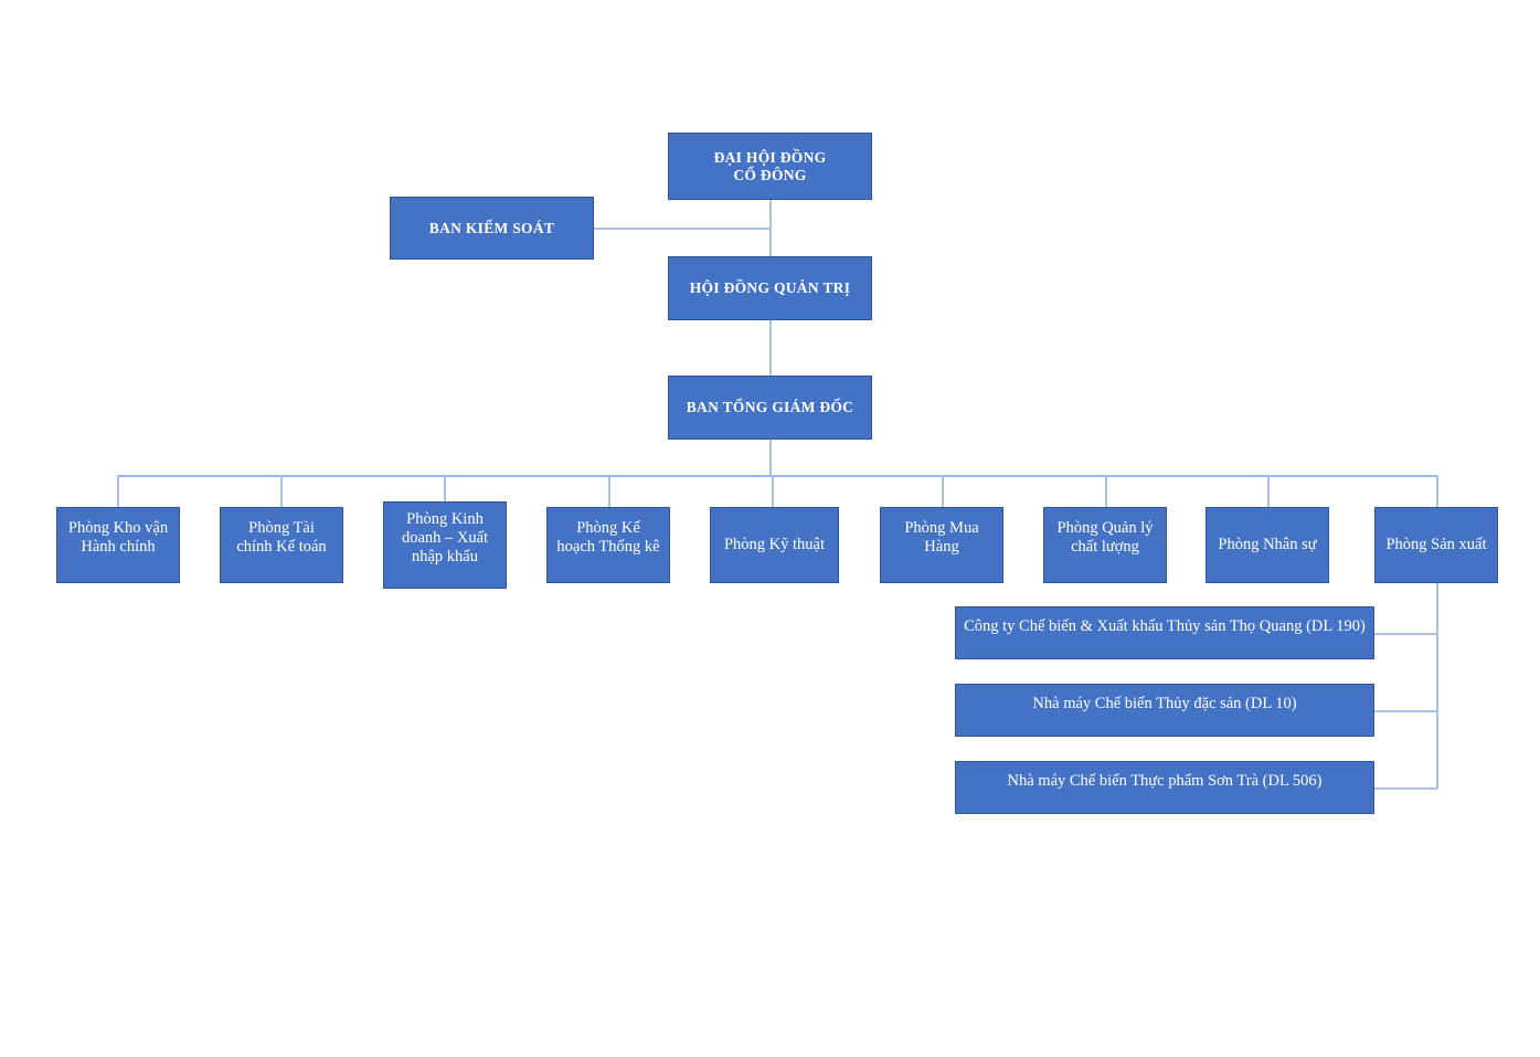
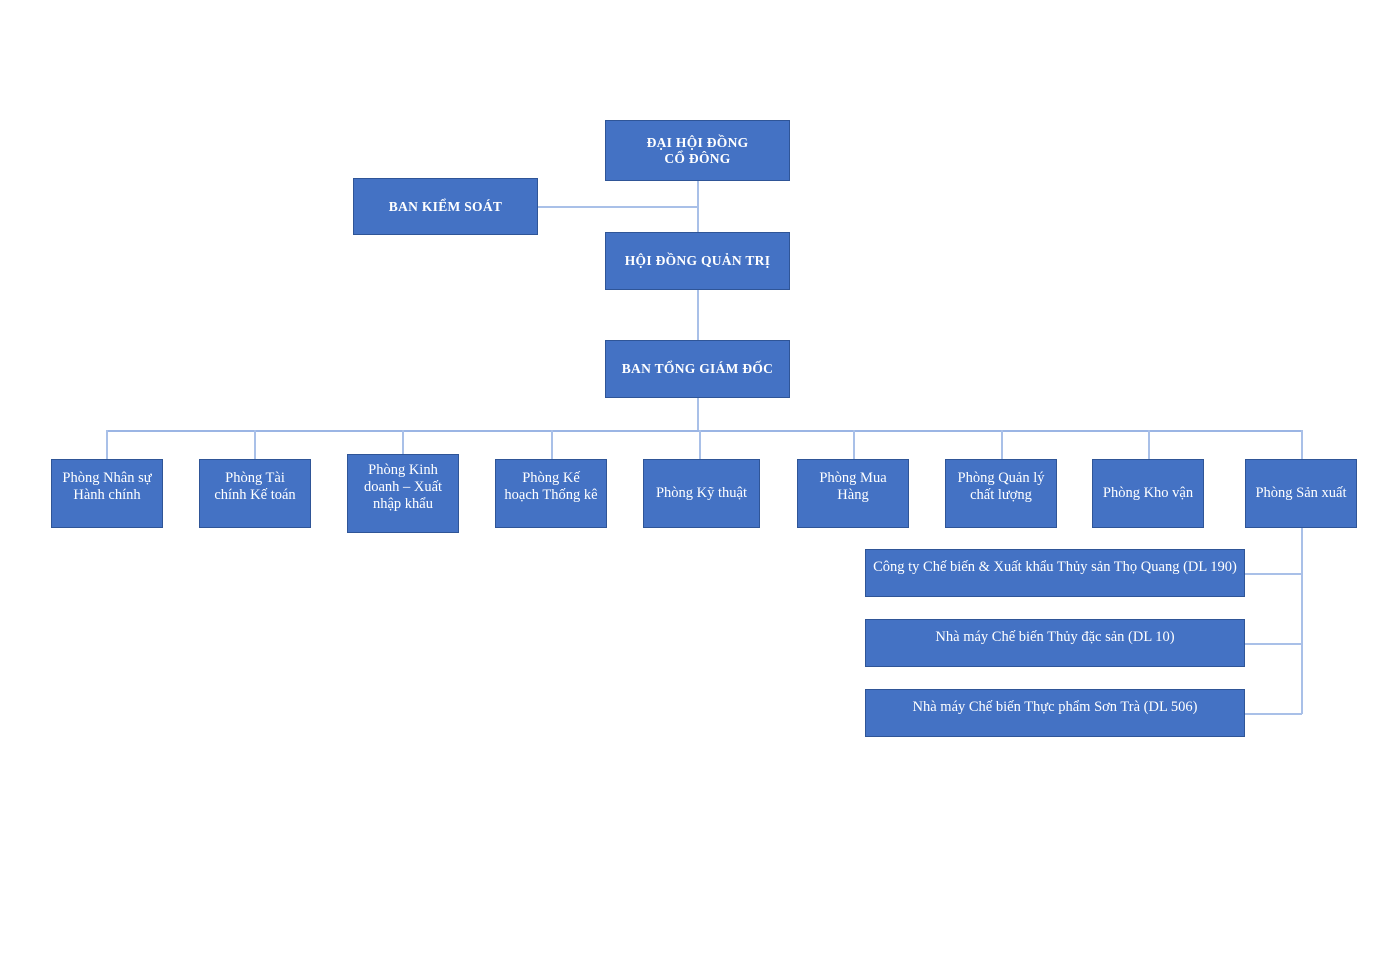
  ĐẠI HỘI ĐỒNG
  CỔ ĐÔNG
  BAN KIỂM SOÁT
  HỘI ĐỒNG QUẢN TRỊ
  BAN TỔNG GIÁM ĐỐC
- Phòng Kho vận
+ Phòng Nhân sự
  Hành chính
  Phòng Tài
  chính Kế toán
  Phòng Kinh
  doanh – Xuất
  nhập khẩu
  Phòng Kế
  hoạch Thống kê
  Phòng Kỹ thuật
  Phòng Mua
  Hàng
  Phòng Quản lý
  chất lượng
- Phòng Nhân sự
+ Phòng Kho vận
  Phòng Sản xuất
  Công ty Chế biến & Xuất khẩu Thủy sản Thọ Quang (DL 190)
  Nhà máy Chế biến Thủy đặc sản (DL 10)
  Nhà máy Chế biến Thực phẩm Sơn Trà (DL 506)
